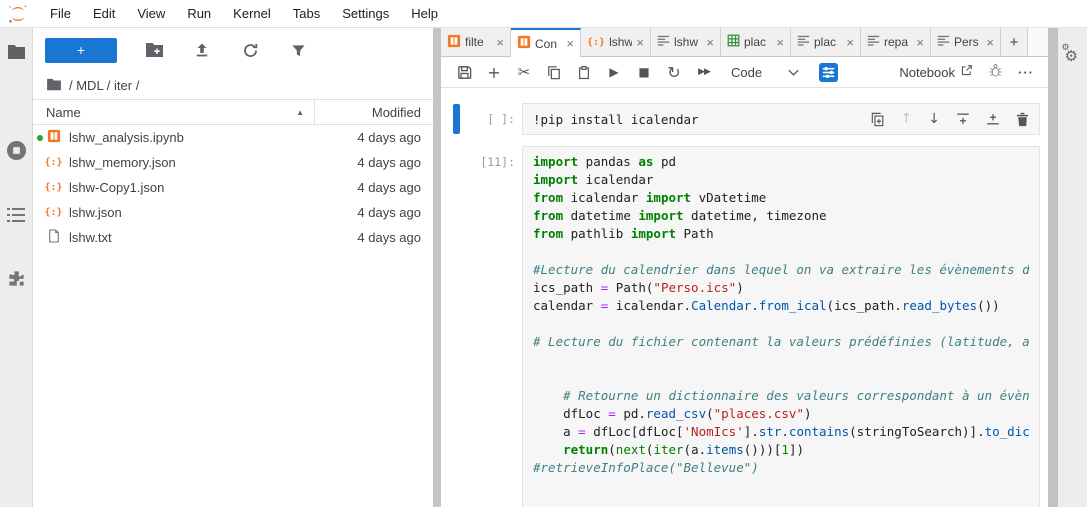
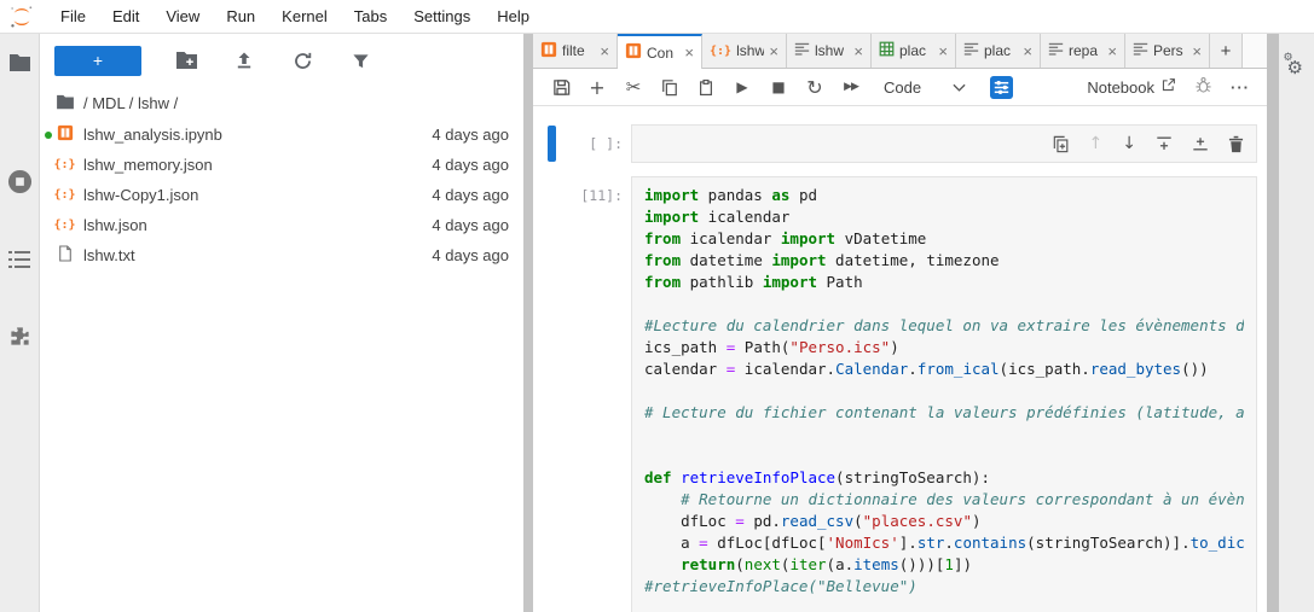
  File
  Edit
  View
  Run
  Kernel
  Tabs
  Settings
  Help
  +
- / MDL / iter /
+ / MDL / lshw /
- Name
- ▲
- Modified
  lshw_analysis.ipynb
  4 days ago
  {:}
  lshw_memory.json
  4 days ago
  {:}
  lshw-Copy1.json
  4 days ago
  {:}
  lshw.json
  4 days ago
  lshw.txt
  4 days ago
  filte
  ×
  Con
  ×
  {:}
  lshw
  ×
  lshw
  ×
  plac
  ×
  plac
  ×
  repa
  ×
  Pers
  ×
  +
  +
  ✂
  ▶
  ■
  ↻
  ▶▶
  Code
  Notebook
  ···
  [ ]:
- !pip install icalendar
  ↑
  ↓
  [11]:
  import pandas as pd
  import icalendar
  from icalendar import vDatetime
  from datetime import datetime, timezone
  from pathlib import Path
  #Lecture du calendrier dans lequel on va extraire les évènements d
  ics_path = Path("Perso.ics")
  calendar = icalendar.Calendar.from_ical(ics_path.read_bytes())
  # Lecture du fichier contenant la valeurs prédéfinies (latitude, a
+ def retrieveInfoPlace(stringToSearch):
  # Retourne un dictionnaire des valeurs correspondant à un évèn
  dfLoc = pd.read_csv("places.csv")
  a = dfLoc[dfLoc['NomIcs'].str.contains(stringToSearch)].to_dic
  return(next(iter(a.items()))[1])
  #retrieveInfoPlace("Bellevue")
  ⚙
  ⚙
